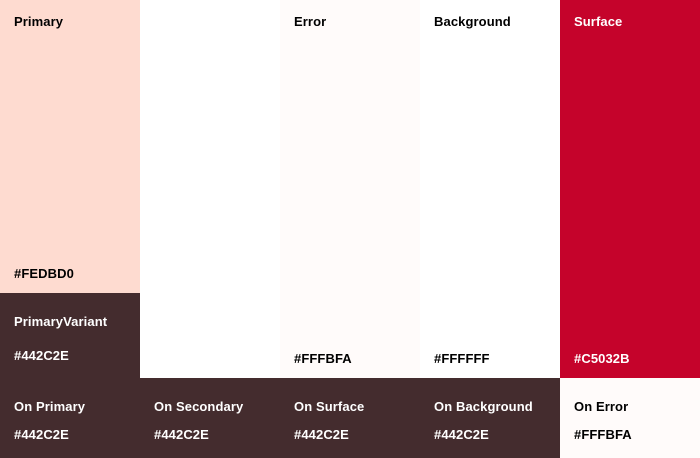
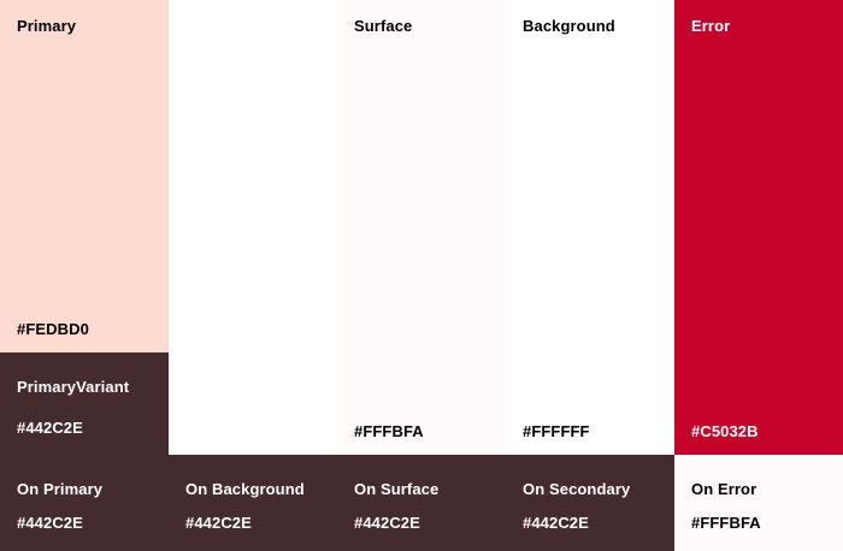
  Primary
  #FEDBD0
  PrimaryVariant
  #442C2E
  On Primary
  #442C2E
- On Secondary
+ On Background
  #442C2E
- Error
+ Surface
  #FFFBFA
  On Surface
  #442C2E
  Background
  #FFFFFF
- On Background
+ On Secondary
  #442C2E
- Surface
+ Error
  #C5032B
  On Error
  #FFFBFA
